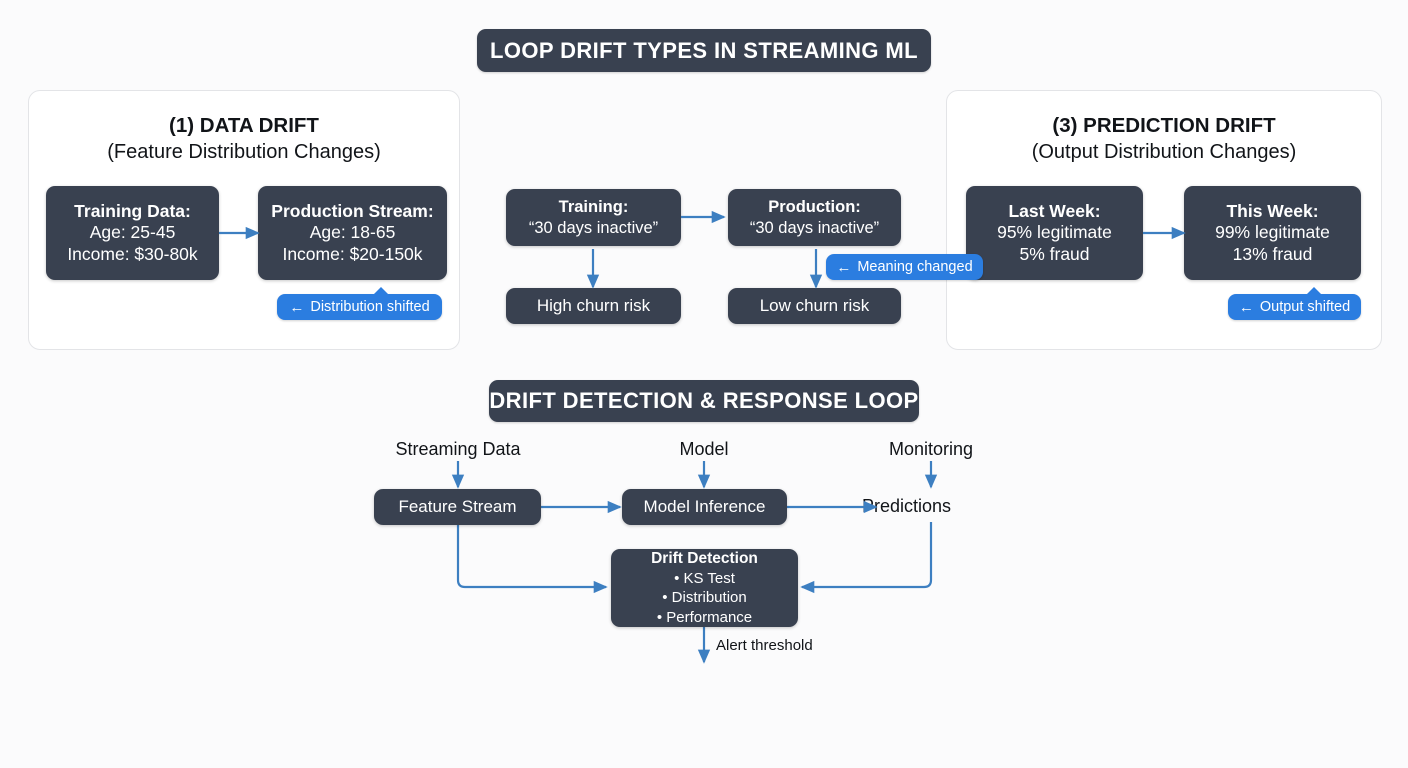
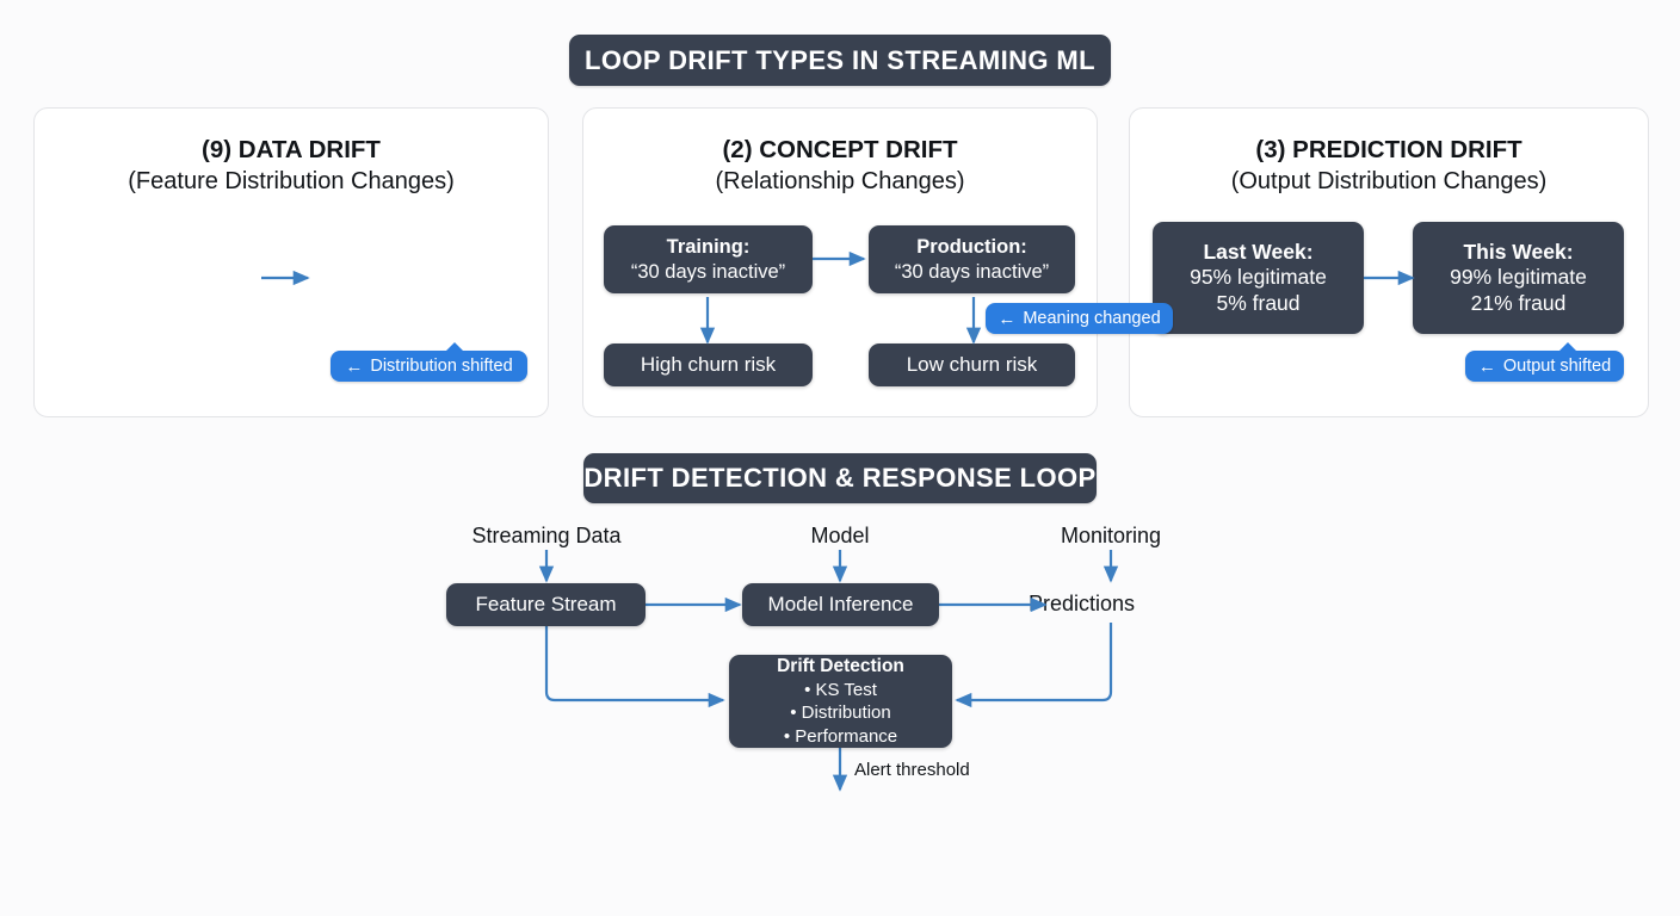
  LOOP DRIFT TYPES IN STREAMING ML
- (1) DATA DRIFT
+ (9) DATA DRIFT
  (Feature Distribution Changes)
- Training Data:
- Age: 25-45
- Income: $30-80k
- Production Stream:
- Age: 18-65
- Income: $20-150k
  ←
  Distribution shifted
+ (2) CONCEPT DRIFT
+ (Relationship Changes)
  Training:
  “30 days inactive”
  Production:
  “30 days inactive”
  High churn risk
  Low churn risk
  ←
  Meaning changed
  (3) PREDICTION DRIFT
  (Output Distribution Changes)
  Last Week:
  95% legitimate
  5% fraud
  This Week:
  99% legitimate
- 13% fraud
+ 21% fraud
  ←
  Output shifted
  DRIFT DETECTION & RESPONSE LOOP
  Streaming Data
  Model
  Monitoring
  Feature Stream
  Model Inference
  redictions
  Drift Detection
  • KS Test
  • Distribution
  • Performance
  Alert threshold
